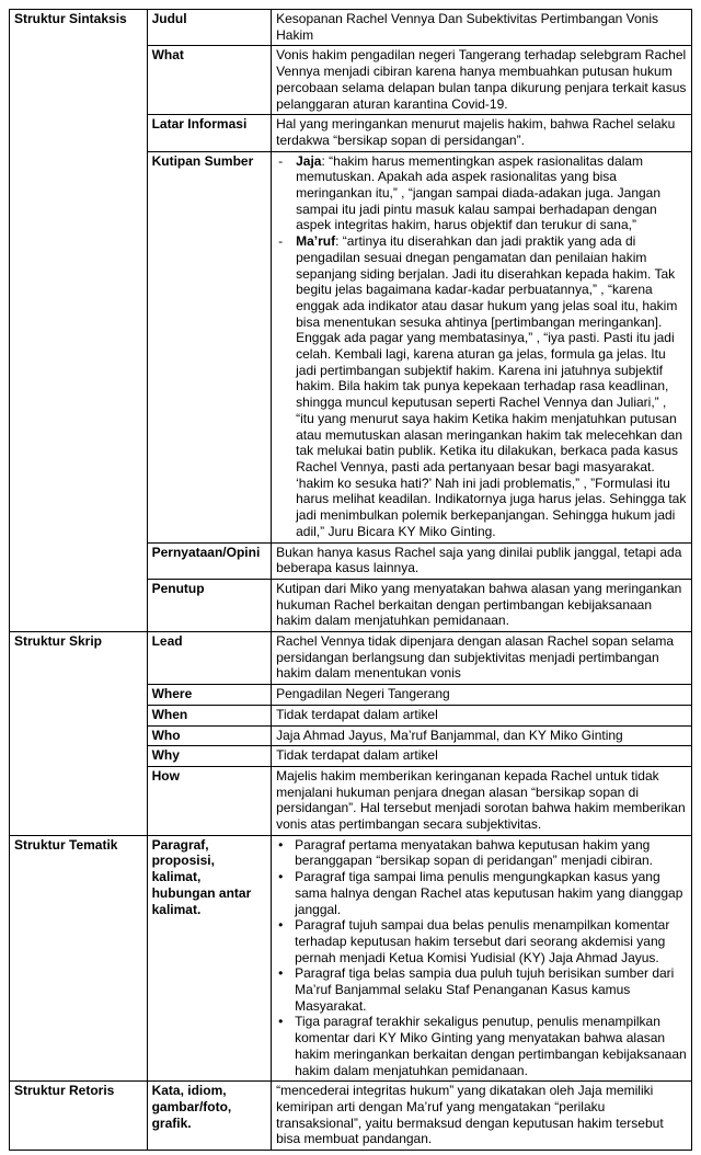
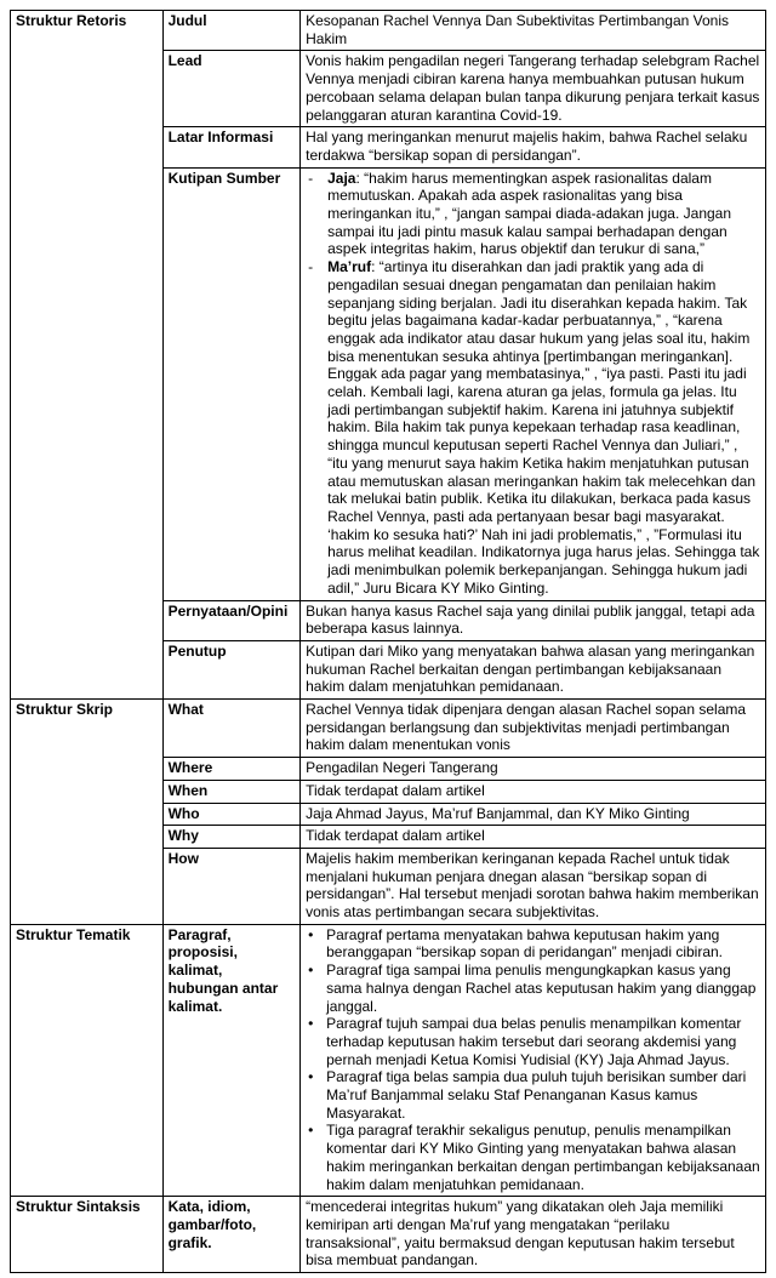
- Struktur Sintaksis	Judul	Kesopanan Rachel Vennya Dan Subektivitas Pertimbangan Vonis Hakim
+ Struktur Retoris	Judul	Kesopanan Rachel Vennya Dan Subektivitas Pertimbangan Vonis Hakim
- What	Vonis hakim pengadilan negeri Tangerang terhadap selebgram Rachel Vennya menjadi cibiran karena hanya membuahkan putusan hukum percobaan selama delapan bulan tanpa dikurung penjara terkait kasus pelanggaran aturan karantina Covid-19.
+ Lead	Vonis hakim pengadilan negeri Tangerang terhadap selebgram Rachel Vennya menjadi cibiran karena hanya membuahkan putusan hukum percobaan selama delapan bulan tanpa dikurung penjara terkait kasus pelanggaran aturan karantina Covid-19.
  Latar Informasi	Hal yang meringankan menurut majelis hakim, bahwa Rachel selaku terdakwa “bersikap sopan di persidangan”.
  Kutipan Sumber	- Jaja: “hakim harus mementingkan aspek rasionalitas dalam memutuskan. Apakah ada aspek rasionalitas yang bisa meringankan itu,” , “jangan sampai diada-adakan juga. Jangan sampai itu jadi pintu masuk kalau sampai berhadapan dengan aspek integritas hakim, harus objektif dan terukur di sana,” - Ma’ruf: “artinya itu diserahkan dan jadi praktik yang ada di pengadilan sesuai dnegan pengamatan dan penilaian hakim sepanjang siding berjalan. Jadi itu diserahkan kepada hakim. Tak begitu jelas bagaimana kadar-kadar perbuatannya,” , “karena enggak ada indikator atau dasar hukum yang jelas soal itu, hakim bisa menentukan sesuka ahtinya [pertimbangan meringankan]. Enggak ada pagar yang membatasinya,” , “iya pasti. Pasti itu jadi celah. Kembali lagi, karena aturan ga jelas, formula ga jelas. Itu jadi pertimbangan subjektif hakim. Karena ini jatuhnya subjektif hakim. Bila hakim tak punya kepekaan terhadap rasa keadlinan, shingga muncul keputusan seperti Rachel Vennya dan Juliari,” , “itu yang menurut saya hakim Ketika hakim menjatuhkan putusan atau memutuskan alasan meringankan hakim tak melecehkan dan tak melukai batin publik. Ketika itu dilakukan, berkaca pada kasus Rachel Vennya, pasti ada pertanyaan besar bagi masyarakat. ‘hakim ko sesuka hati?’ Nah ini jadi problematis,” , ”Formulasi itu harus melihat keadilan. Indikatornya juga harus jelas. Sehingga tak jadi menimbulkan polemik berkepanjangan. Sehingga hukum jadi adil,” Juru Bicara KY Miko Ginting.
  Pernyataan/Opini	Bukan hanya kasus Rachel saja yang dinilai publik janggal, tetapi ada beberapa kasus lainnya.
  Penutup	Kutipan dari Miko yang menyatakan bahwa alasan yang meringankan hukuman Rachel berkaitan dengan pertimbangan kebijaksanaan hakim dalam menjatuhkan pemidanaan.
- Struktur Skrip	Lead	Rachel Vennya tidak dipenjara dengan alasan Rachel sopan selama persidangan berlangsung dan subjektivitas menjadi pertimbangan hakim dalam menentukan vonis
+ Struktur Skrip	What	Rachel Vennya tidak dipenjara dengan alasan Rachel sopan selama persidangan berlangsung dan subjektivitas menjadi pertimbangan hakim dalam menentukan vonis
  Where	Pengadilan Negeri Tangerang
  When	Tidak terdapat dalam artikel
  Who	Jaja Ahmad Jayus, Ma’ruf Banjammal, dan KY Miko Ginting
  Why	Tidak terdapat dalam artikel
  How	Majelis hakim memberikan keringanan kepada Rachel untuk tidak menjalani hukuman penjara dnegan alasan “bersikap sopan di persidangan”. Hal tersebut menjadi sorotan bahwa hakim memberikan vonis atas pertimbangan secara subjektivitas.
  Struktur Tematik	Paragraf, proposisi, kalimat, hubungan antar kalimat.	• Paragraf pertama menyatakan bahwa keputusan hakim yang beranggapan “bersikap sopan di peridangan” menjadi cibiran. • Paragraf tiga sampai lima penulis mengungkapkan kasus yang sama halnya dengan Rachel atas keputusan hakim yang dianggap janggal. • Paragraf tujuh sampai dua belas penulis menampilkan komentar terhadap keputusan hakim tersebut dari seorang akdemisi yang pernah menjadi Ketua Komisi Yudisial (KY) Jaja Ahmad Jayus. • Paragraf tiga belas sampia dua puluh tujuh berisikan sumber dari Ma’ruf Banjammal selaku Staf Penanganan Kasus kamus Masyarakat. • Tiga paragraf terakhir sekaligus penutup, penulis menampilkan komentar dari KY Miko Ginting yang menyatakan bahwa alasan hakim meringankan berkaitan dengan pertimbangan kebijaksanaan hakim dalam menjatuhkan pemidanaan.
- Struktur Retoris	Kata, idiom, gambar/foto, grafik.	“mencederai integritas hukum” yang dikatakan oleh Jaja memiliki kemiripan arti dengan Ma’ruf yang mengatakan “perilaku transaksional”, yaitu bermaksud dengan keputusan hakim tersebut bisa membuat pandangan.
+ Struktur Sintaksis	Kata, idiom, gambar/foto, grafik.	“mencederai integritas hukum” yang dikatakan oleh Jaja memiliki kemiripan arti dengan Ma’ruf yang mengatakan “perilaku transaksional”, yaitu bermaksud dengan keputusan hakim tersebut bisa membuat pandangan.
